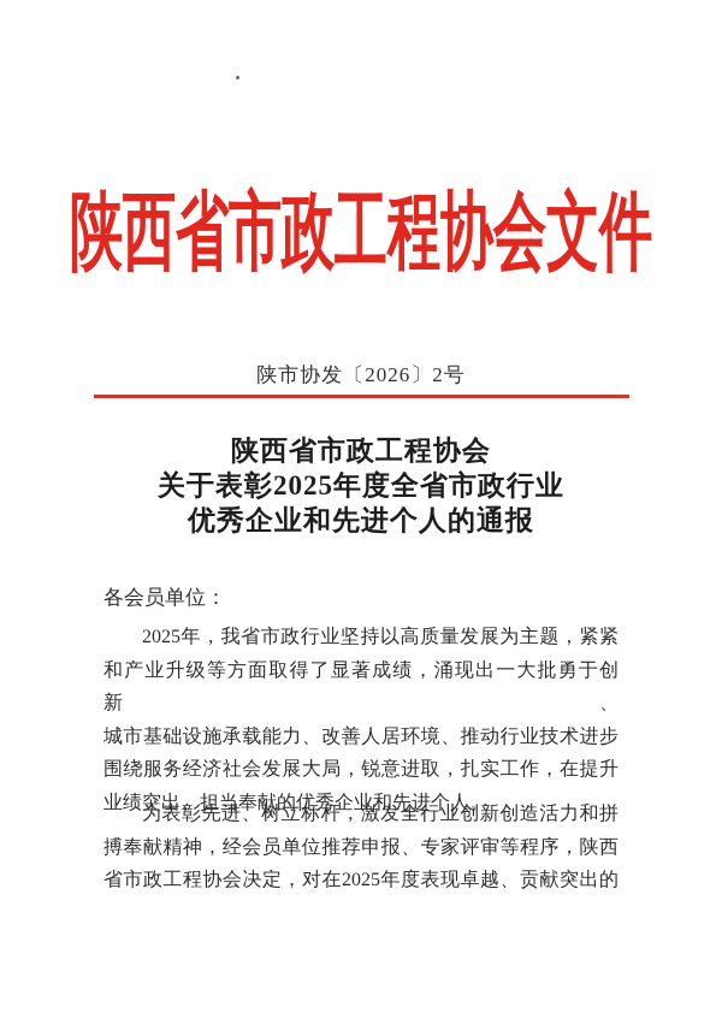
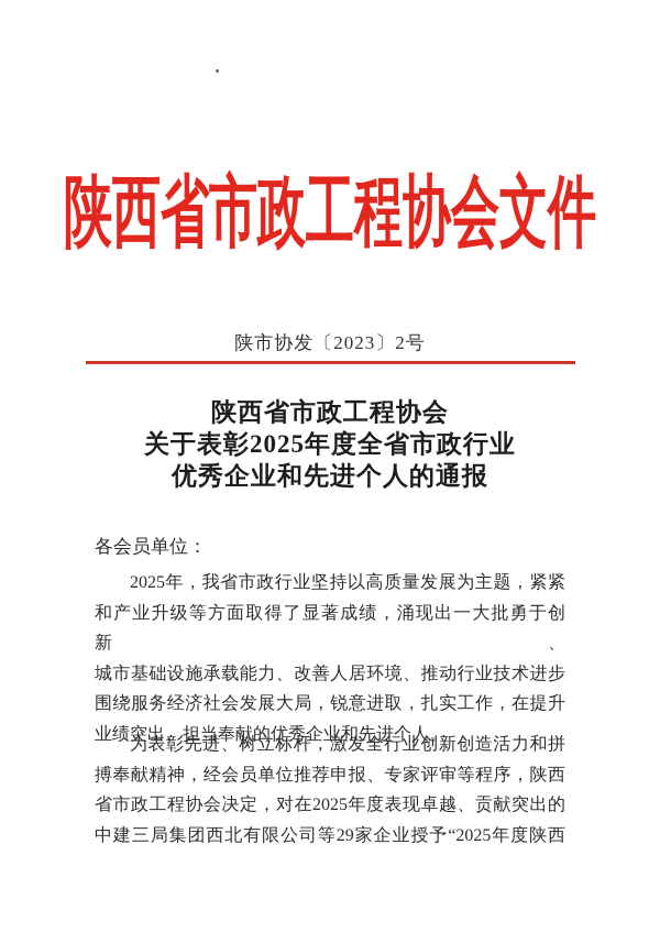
  陕西省市政工程协会文件
- 陕市协发〔2026〕2号
+ 陕市协发〔2023〕2号
  陕西省市政工程协会
  关于表彰2025年度全省市政行业
  优秀企业和先进个人的通报
  各会员单位：
  2025年，我省市政行业坚持以高质量发展为主题，紧紧
  和产业升级等方面取得了显著成绩，涌现出一大批勇于创新、
  城市基础设施承载能力、改善人居环境、推动行业技术进步
  围绕服务经济社会发展大局，锐意进取，扎实工作，在提升
  业绩突出、担当奉献的优秀企业和先进个人。
  为表彰先进、树立标杆，激发全行业创新创造活力和拼
  搏奉献精神，经会员单位推荐申报、专家评审等程序，陕西
  省市政工程协会决定，对在2025年度表现卓越、贡献突出的
+ 中建三局集团西北有限公司等29家企业授予“2025年度陕西
